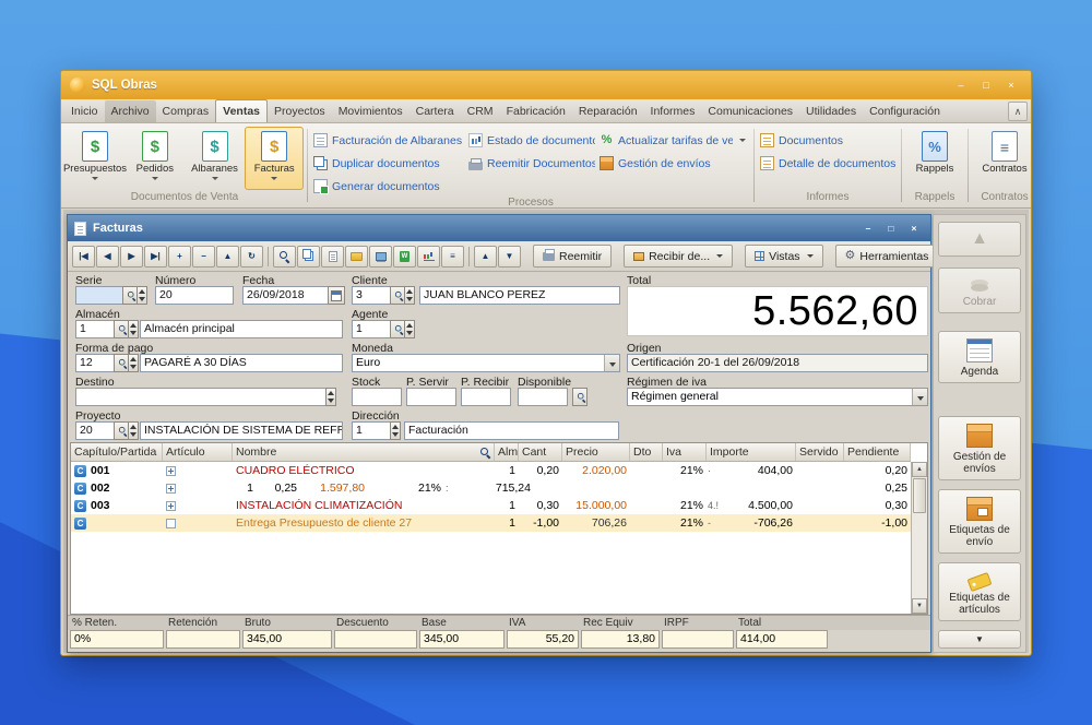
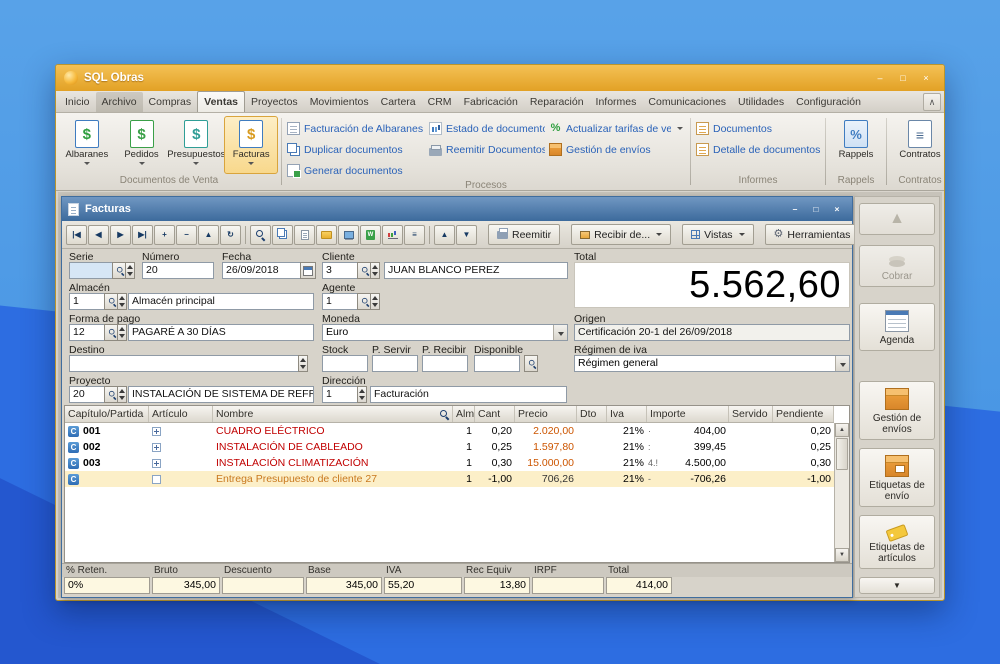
  SQL Obras
  –
  □
  ×
  Inicio
  Archivo
  Compras
  Ventas
  Proyectos
  Movimientos
  Cartera
  CRM
  Fabricación
  Reparación
  Informes
  Comunicaciones
  Utilidades
  Configuración
  ∧
- Presupuestos
+ Albaranes
  Pedidos
- Albaranes
+ Presupuestos
  Facturas
  Documentos de Venta
  Facturación de Albaranes
  Duplicar documentos
  Generar documentos
  Estado de document
  Reemitir Documentos
  Actualizar tarifas de ve
  Gestión de envíos
  Procesos
  Documentos
  Detalle de documentos
  Informes
  Rappels
  Rappels
  Contratos
  Contratos
  Facturas
  –
  □
  ×
  |◀
  ◀
  ▶
  ▶|
  +
  −
  ▲
  ↻
  ≡
  ▲
  ▼
  Reemitir
  Recibir de...
  Vistas
  ⚙
  Herramientas
  Serie
  Número
  20
  Fecha
  26/09/2018
  Cliente
  3
  JUAN BLANCO PEREZ
  Total
  5.562,60
  Almacén
  1
  Almacén principal
  Agente
  1
  Forma de pago
  12
  PAGARÉ A 30 DÍAS
  Moneda
  Euro
  Origen
  Certificación 20-1 del 26/09/2018
  Destino
  Stock
  P. Servir
  P. Recibir
  Disponible
  Régimen de iva
  Régimen general
  Proyecto
  20
  INSTALACIÓN DE SISTEMA DE REFR
  Dirección
  1
  Facturación
  Capítulo/Partida
  Artículo
  Nombre
  Alm
  Cant
  Precio
  Dto
  Iva
  Importe
  Servido
  Pendiente
  C 001
  CUADRO ELÉCTRICO
  1
  0,20
  2.020,00
  21%
  ·
  404,00
  0,20
  C 002
+ INSTALACIÓN DE CABLEADO
  1
  0,25
  1.597,80
  21%
  :
- 715,24
+ 399,45
  0,25
  C 003
  INSTALACIÓN CLIMATIZACIÓN
  1
  0,30
  15.000,00
  21%
  4.!
  4.500,00
  0,30
  C
  Entrega Presupuesto de cliente 27
  1
  -1,00
  706,26
  21%
  -
  -706,26
  -1,00
  % Reten.
  0%
- Retención
  Bruto
  345,00
  Descuento
  Base
  345,00
  IVA
  55,20
  Rec Equiv
  13,80
  IRPF
  Total
  414,00
  ▲
  Cobrar
  Agenda
  Gestión de envíos
  Etiquetas de envío
  Etiquetas de artículos
  ▼
